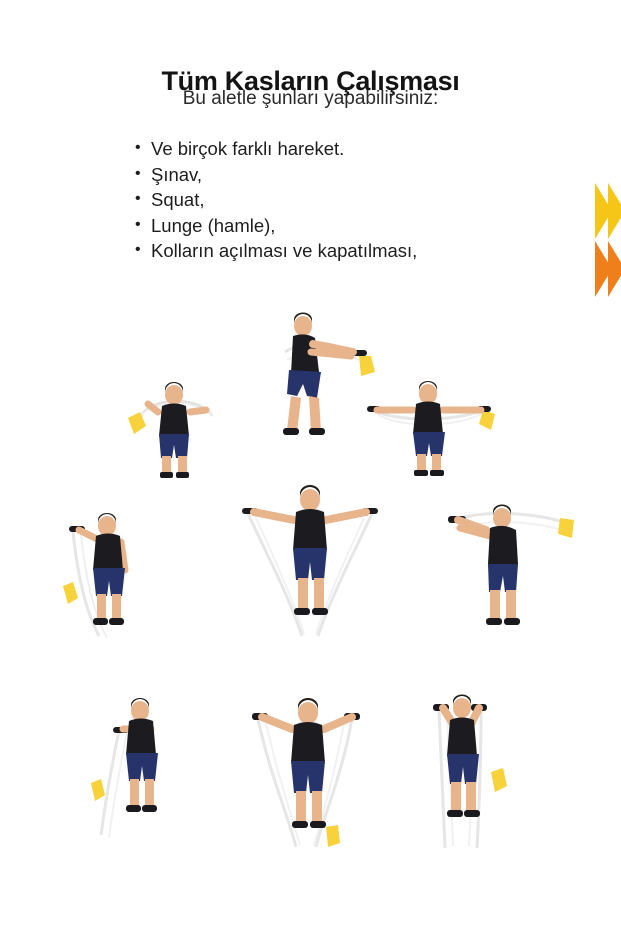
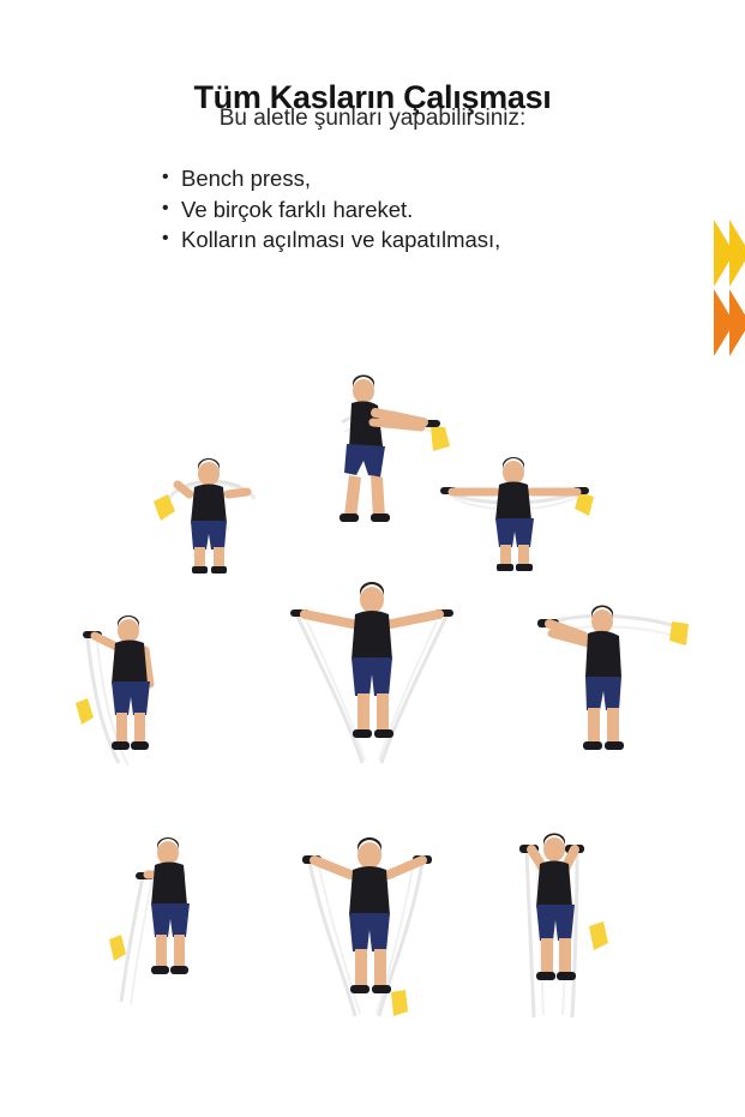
  Tüm Kasların Çalışması
  Bu aletle şunları yapabilirsiniz:
+ Bench press,
  Ve birçok farklı hareket.
- Şınav,
- Squat,
- Lunge (hamle),
  Kolların açılması ve kapatılması,
